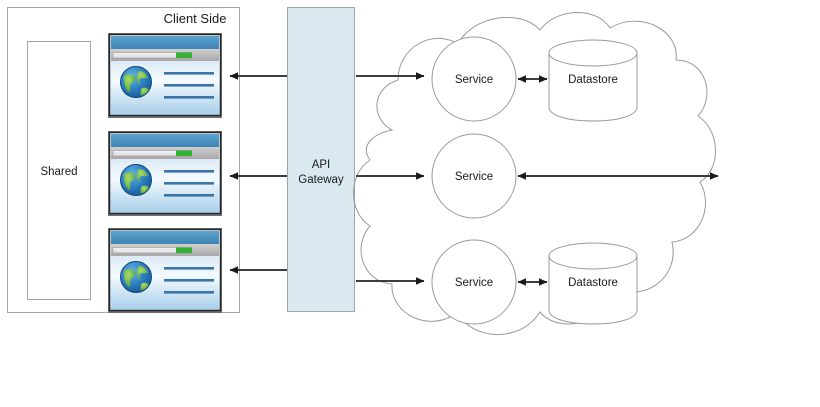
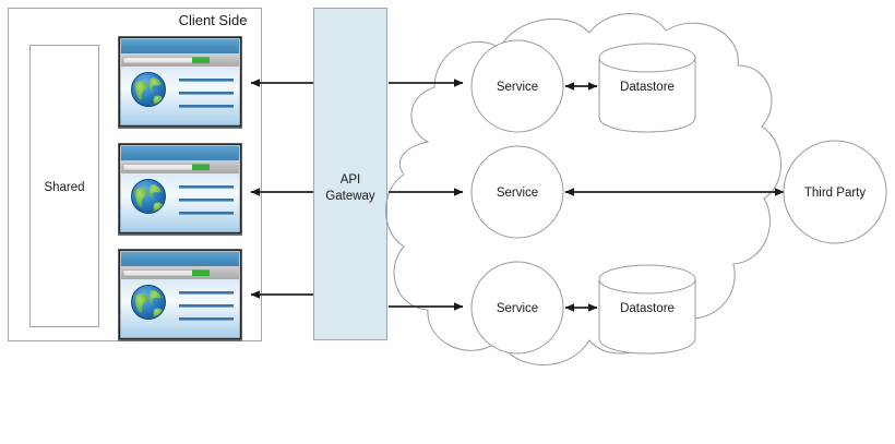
  Client Side
  Shared
  API
  Gateway
  Service
  Service
  Service
  Datastore
  Datastore
+ Third Party
